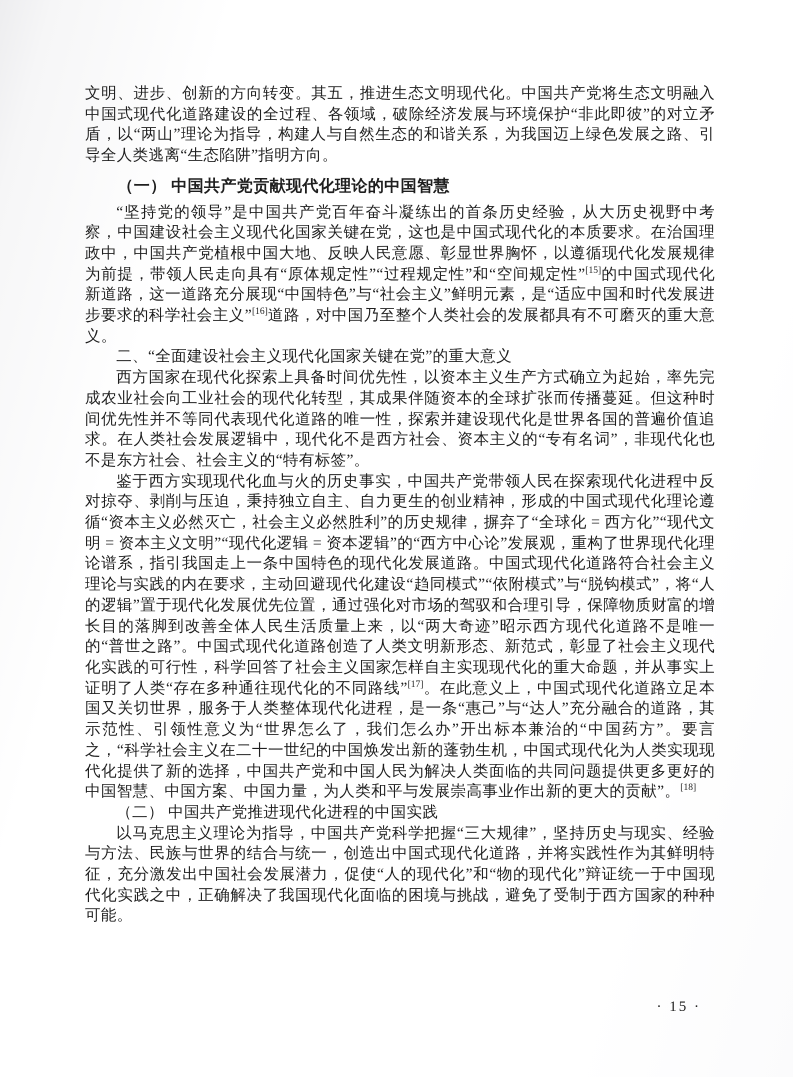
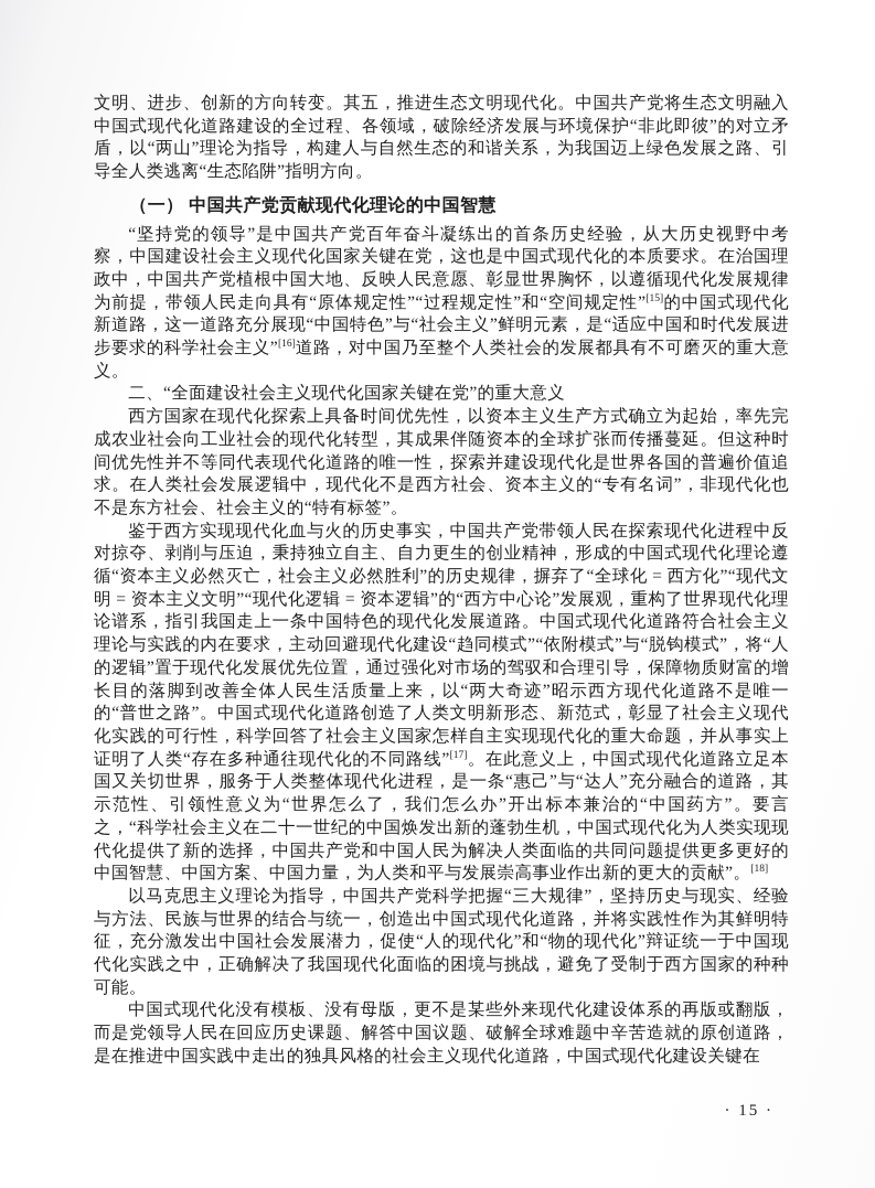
  文明、进步、创新的方向转变。其五，推进生态文明现代化。中国共产党将生态文明融入中国式现代化道路建设的全过程、各领域，破除经济发展与环境保护“非此即彼”的对立矛盾，以“两山”理论为指导，构建人与自然生态的和谐关系，为我国迈上绿色发展之路、引导全人类逃离“生态陷阱”指明方向。
  （一） 中国共产党贡献现代化理论的中国智慧
  “坚持党的领导”是中国共产党百年奋斗凝练出的首条历史经验，从大历史视野中考察，中国建设社会主义现代化国家关键在党，这也是中国式现代化的本质要求。在治国理政中，中国共产党植根中国大地、反映人民意愿、彰显世界胸怀，以遵循现代化发展规律为前提，带领人民走向具有“原体规定性”“过程规定性”和“空间规定性”[15]的中国式现代化新道路，这一道路充分展现“中国特色”与“社会主义”鲜明元素，是“适应中国和时代发展进步要求的科学社会主义”[16]道路，对中国乃至整个人类社会的发展都具有不可磨灭的重大意义。
  二、“全面建设社会主义现代化国家关键在党”的重大意义
  西方国家在现代化探索上具备时间优先性，以资本主义生产方式确立为起始，率先完成农业社会向工业社会的现代化转型，其成果伴随资本的全球扩张而传播蔓延。但这种时间优先性并不等同代表现代化道路的唯一性，探索并建设现代化是世界各国的普遍价值追求。在人类社会发展逻辑中，现代化不是西方社会、资本主义的“专有名词”，非现代化也不是东方社会、社会主义的“特有标签”。
  鉴于西方实现现代化血与火的历史事实，中国共产党带领人民在探索现代化进程中反对掠夺、剥削与压迫，秉持独立自主、自力更生的创业精神，形成的中国式现代化理论遵循“资本主义必然灭亡，社会主义必然胜利”的历史规律，摒弃了“全球化 = 西方化”“现代文明 = 资本主义文明”“现代化逻辑 = 资本逻辑”的“西方中心论”发展观，重构了世界现代化理论谱系，指引我国走上一条中国特色的现代化发展道路。中国式现代化道路符合社会主义理论与实践的内在要求，主动回避现代化建设“趋同模式”“依附模式”与“脱钩模式”，将“人的逻辑”置于现代化发展优先位置，通过强化对市场的驾驭和合理引导，保障物质财富的增长目的落脚到改善全体人民生活质量上来，以“两大奇迹”昭示西方现代化道路不是唯一的“普世之路”。中国式现代化道路创造了人类文明新形态、新范式，彰显了社会主义现代化实践的可行性，科学回答了社会主义国家怎样自主实现现代化的重大命题，并从事实上证明了人类“存在多种通往现代化的不同路线”[17]。在此意义上，中国式现代化道路立足本国又关切世界，服务于人类整体现代化进程，是一条“惠己”与“达人”充分融合的道路，其示范性、引领性意义为“世界怎么了，我们怎么办”开出标本兼治的“中国药方”。要言之，“科学社会主义在二十一世纪的中国焕发出新的蓬勃生机，中国式现代化为人类实现现代化提供了新的选择，中国共产党和中国人民为解决人类面临的共同问题提供更多更好的中国智慧、中国方案、中国力量，为人类和平与发展崇高事业作出新的更大的贡献”。[18]
- （二） 中国共产党推进现代化进程的中国实践
  以马克思主义理论为指导，中国共产党科学把握“三大规律”，坚持历史与现实、经验与方法、民族与世界的结合与统一，创造出中国式现代化道路，并将实践性作为其鲜明特征，充分激发出中国社会发展潜力，促使“人的现代化”和“物的现代化”辩证统一于中国现代化实践之中，正确解决了我国现代化面临的困境与挑战，避免了受制于西方国家的种种可能。
+ 中国式现代化没有模板、没有母版，更不是某些外来现代化建设体系的再版或翻版，而是党领导人民在回应历史课题、解答中国议题、破解全球难题中辛苦造就的原创道路，是在推进中国实践中走出的独具风格的社会主义现代化道路，中国式现代化建设关键在
  · 15 ·
